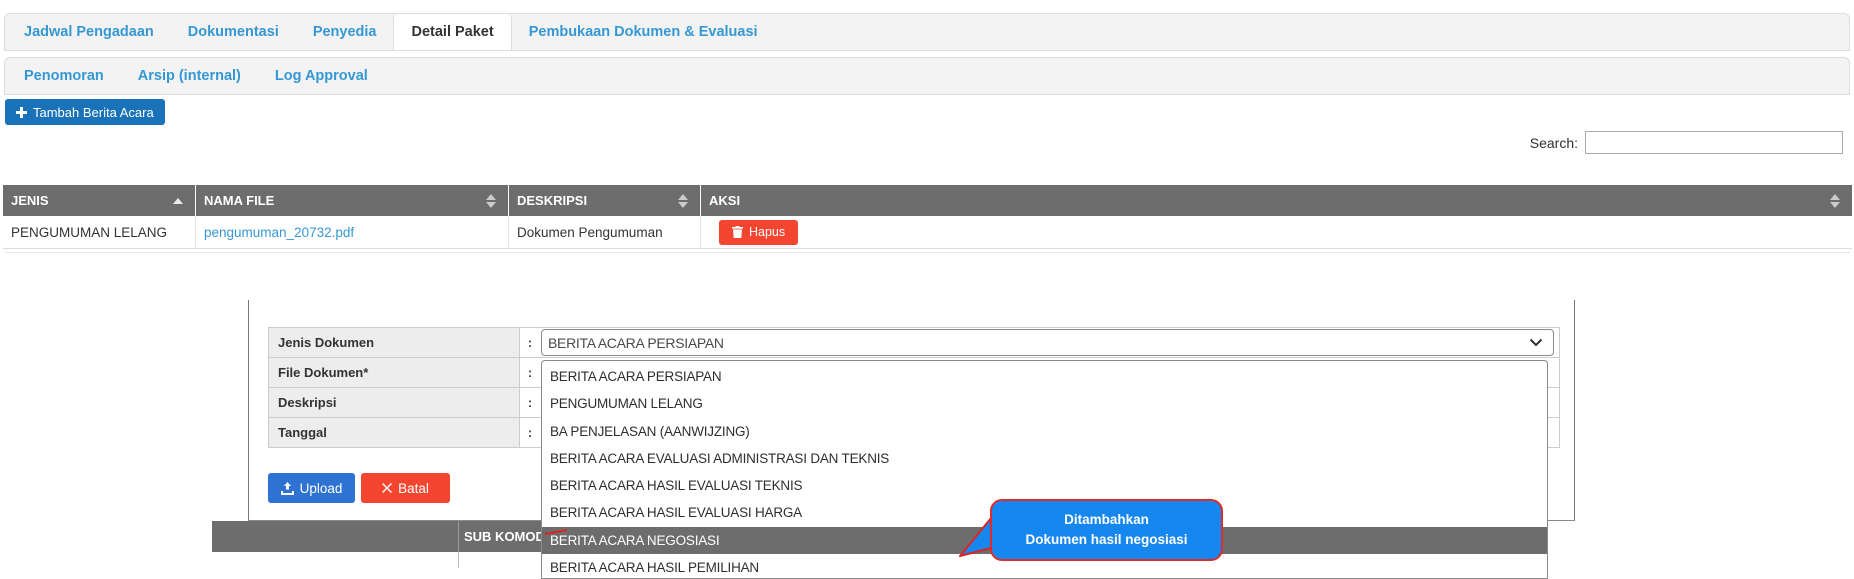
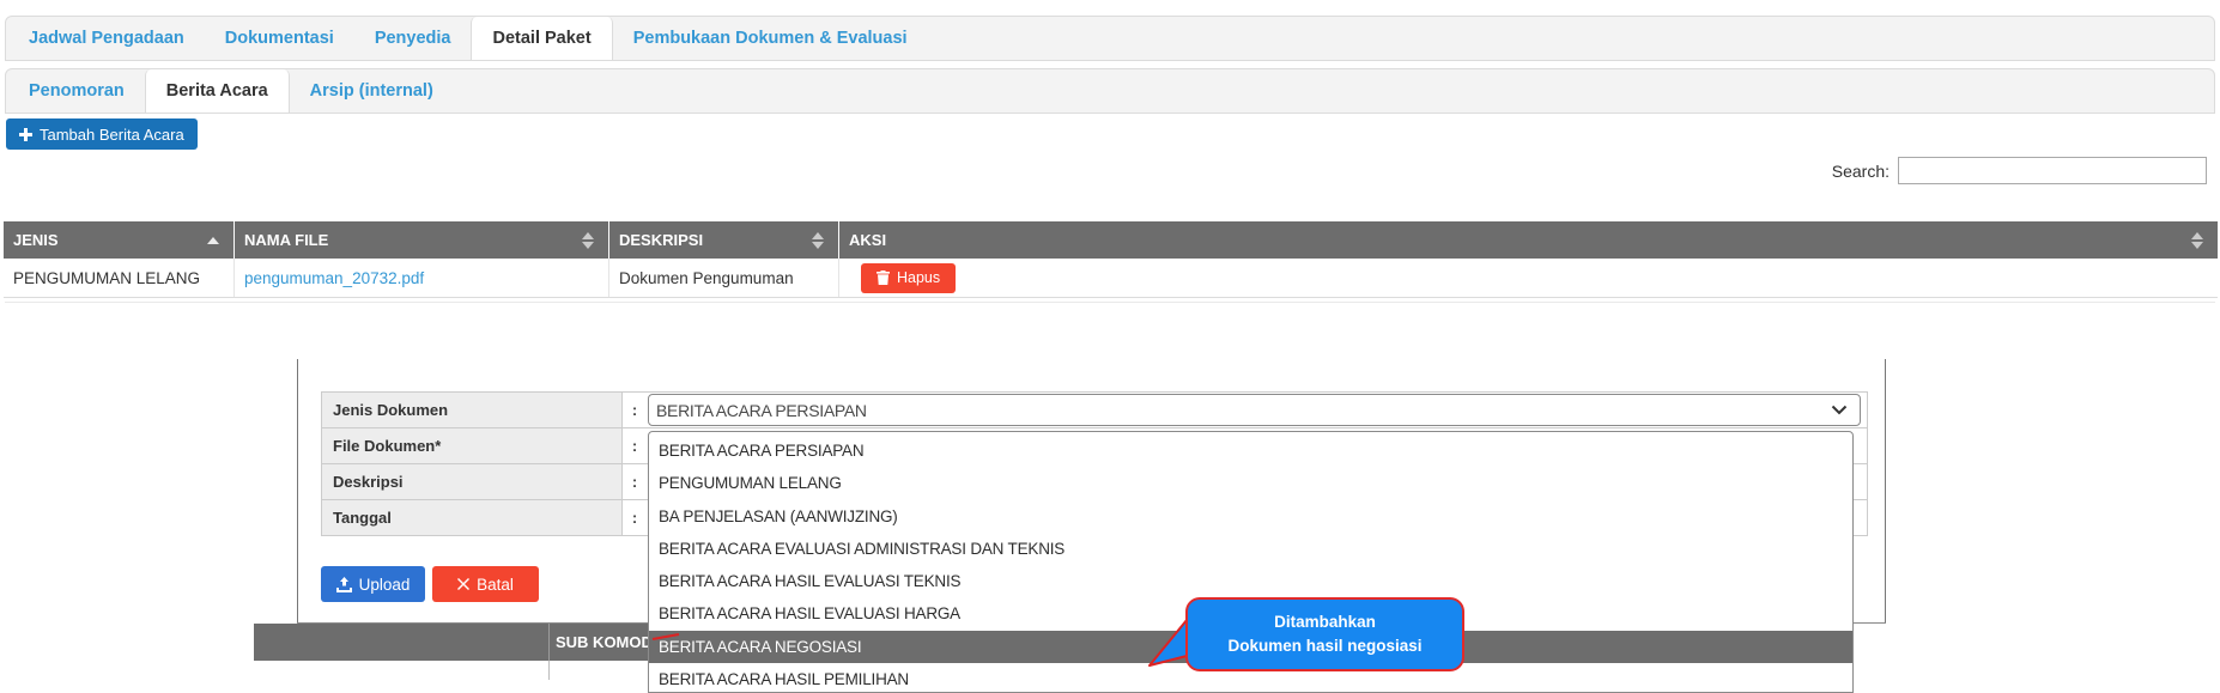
  Jadwal Pengadaan
  Dokumentasi
  Penyedia
  Detail Paket
  Pembukaan Dokumen & Evaluasi
  Penomoran
+ Berita Acara
  Arsip (internal)
- Log Approval
  Tambah Berita Acara
  Search:
  JENIS
  NAMA FILE
  DESKRIPSI
  AKSI
  PENGUMUMAN LELANG
  pengumuman_20732.pdf
  Dokumen Pengumuman
  Hapus
  SUB KOMO
  Jenis Dokumen
  :
  BERITA ACARA PERSIAPAN
  File Dokumen*
  :
  Deskripsi
  :
  Tanggal
  :
  Upload
  Batal
  BERITA ACARA PERSIAPAN
  PENGUMUMAN LELANG
  BA PENJELASAN (AANWIJZING)
  BERITA ACARA EVALUASI ADMINISTRASI DAN TEKNIS
  BERITA ACARA HASIL EVALUASI TEKNIS
  BERITA ACARA HASIL EVALUASI HARGA
  BERITA ACARA NEGOSIASI
  BERITA ACARA HASIL PEMILIHAN
  Ditambahkan
  Dokumen hasil negosiasi
